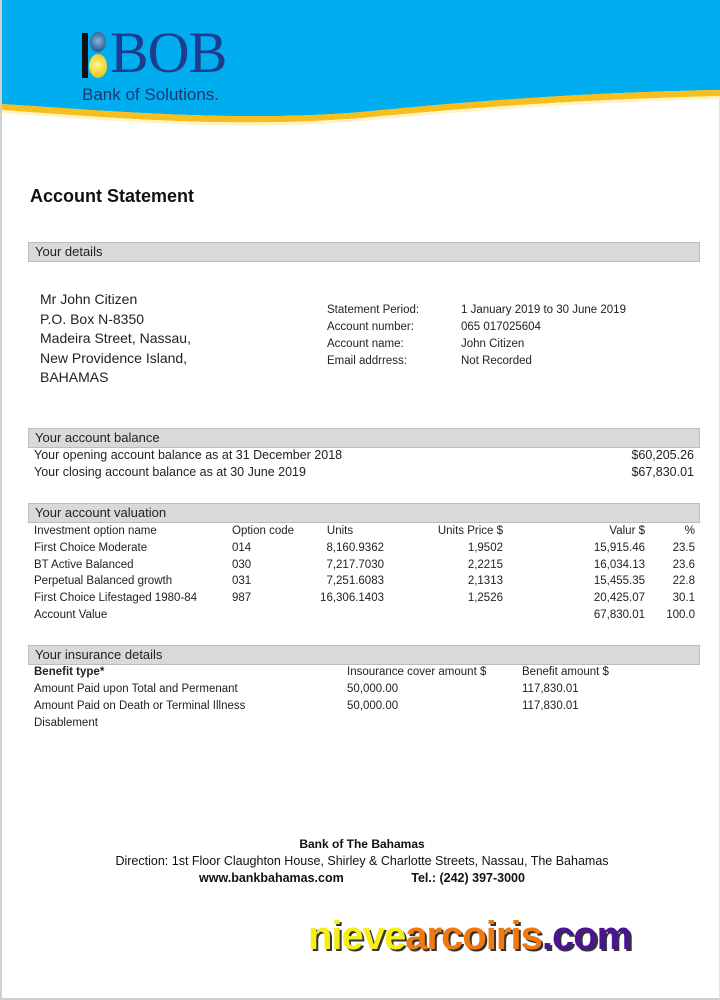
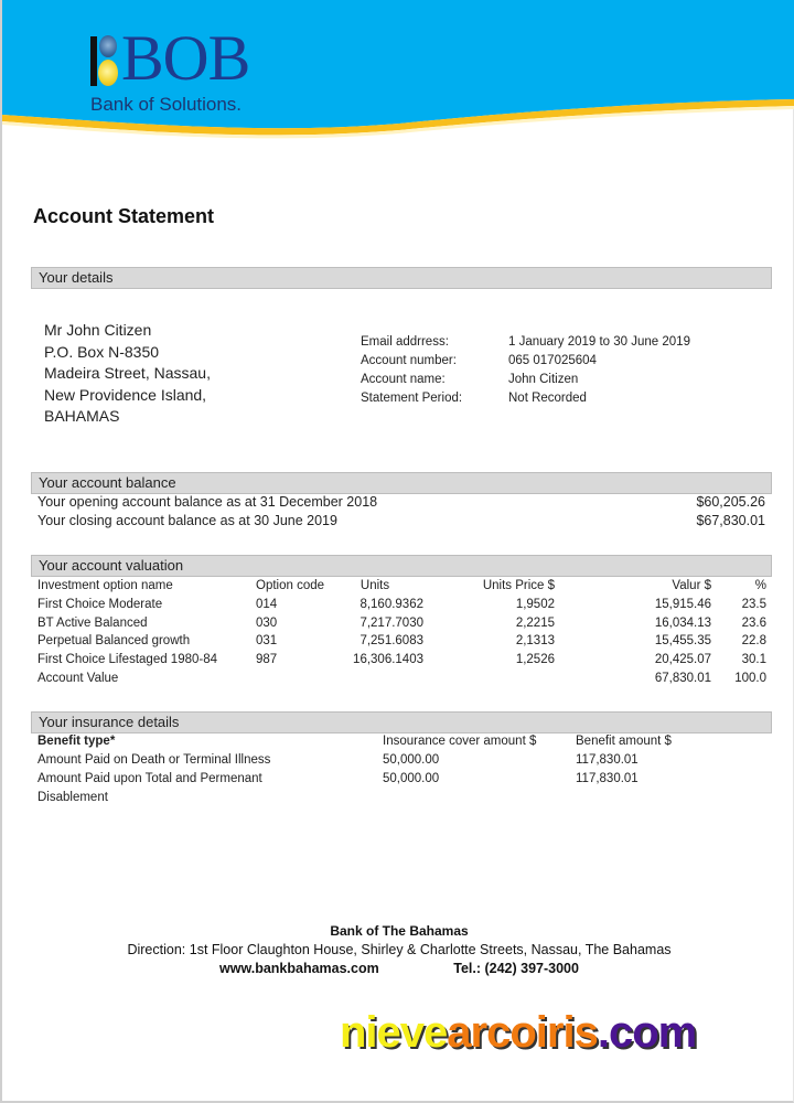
  BOB
  Bank of Solutions.
  Account Statement
  Your details
  Mr John Citizen
  P.O. Box N-8350
  Madeira Street, Nassau,
  New Providence Island,
  BAHAMAS
- Statement Period:
+ Email addrress:
  1 January 2019 to 30 June 2019
  Account number:
  065 017025604
  Account name:
  John Citizen
- Email addrress:
+ Statement Period:
  Not Recorded
  Your account balance
  Your opening account balance as at 31 December 2018
  $60,205.26
  Your closing account balance as at 30 June 2019
  $67,830.01
  Your account valuation
  Investment option name
  Option code
  Units
  Units Price $
  Valur $
  %
  First Choice Moderate
  014
  8,160.9362
  1,9502
  15,915.46
  23.5
  BT Active Balanced
  030
  7,217.7030
  2,2215
  16,034.13
  23.6
  Perpetual Balanced growth
  031
  7,251.6083
  2,1313
  15,455.35
  22.8
  First Choice Lifestaged 1980-84
  987
  16,306.1403
  1,2526
  20,425.07
  30.1
  Account Value
  67,830.01
  100.0
  Your insurance details
  Benefit type*
  Insourance cover amount $
  Benefit amount $
- Amount Paid upon Total and Permenant
+ Amount Paid on Death or Terminal Illness
  50,000.00
  117,830.01
- Amount Paid on Death or Terminal Illness
+ Amount Paid upon Total and Permenant
  Disablement
  50,000.00
  117,830.01
  Bank of The Bahamas
  Direction: 1st Floor Claughton House, Shirley & Charlotte Streets, Nassau, The Bahamas
  www.bankbahamas.com Tel.: (242) 397-3000
  nievearcoiris.com
